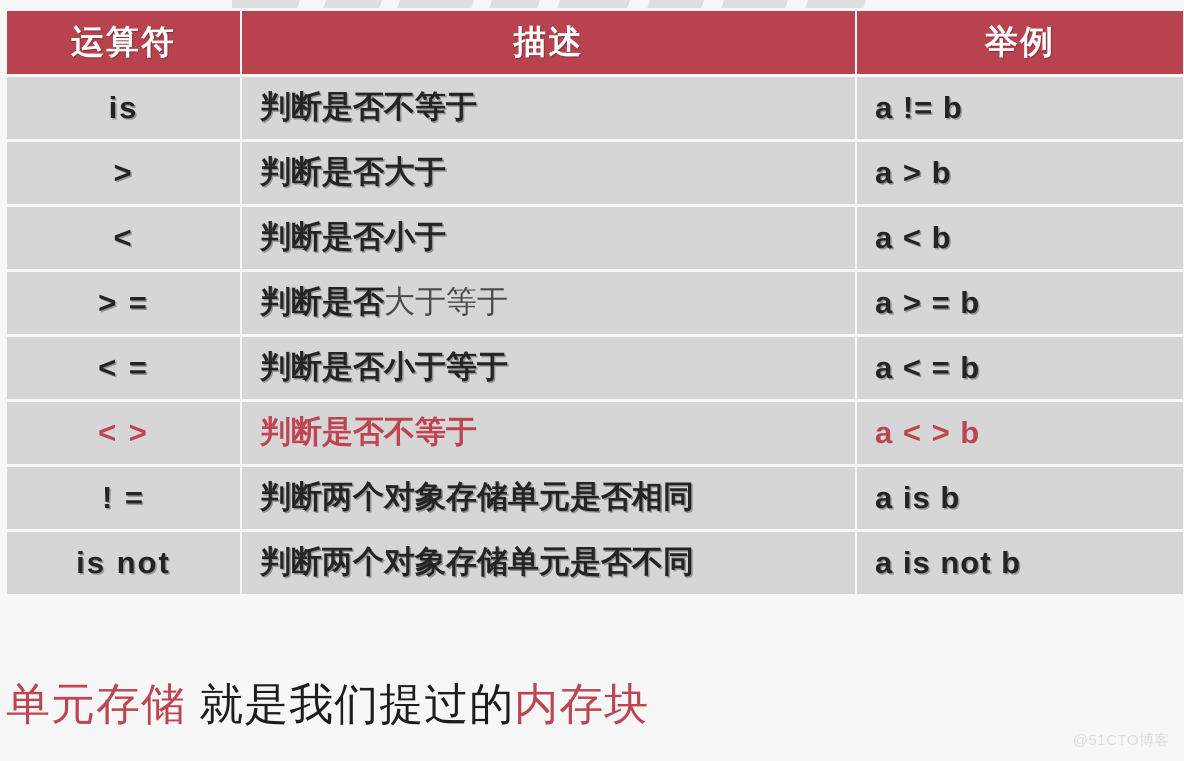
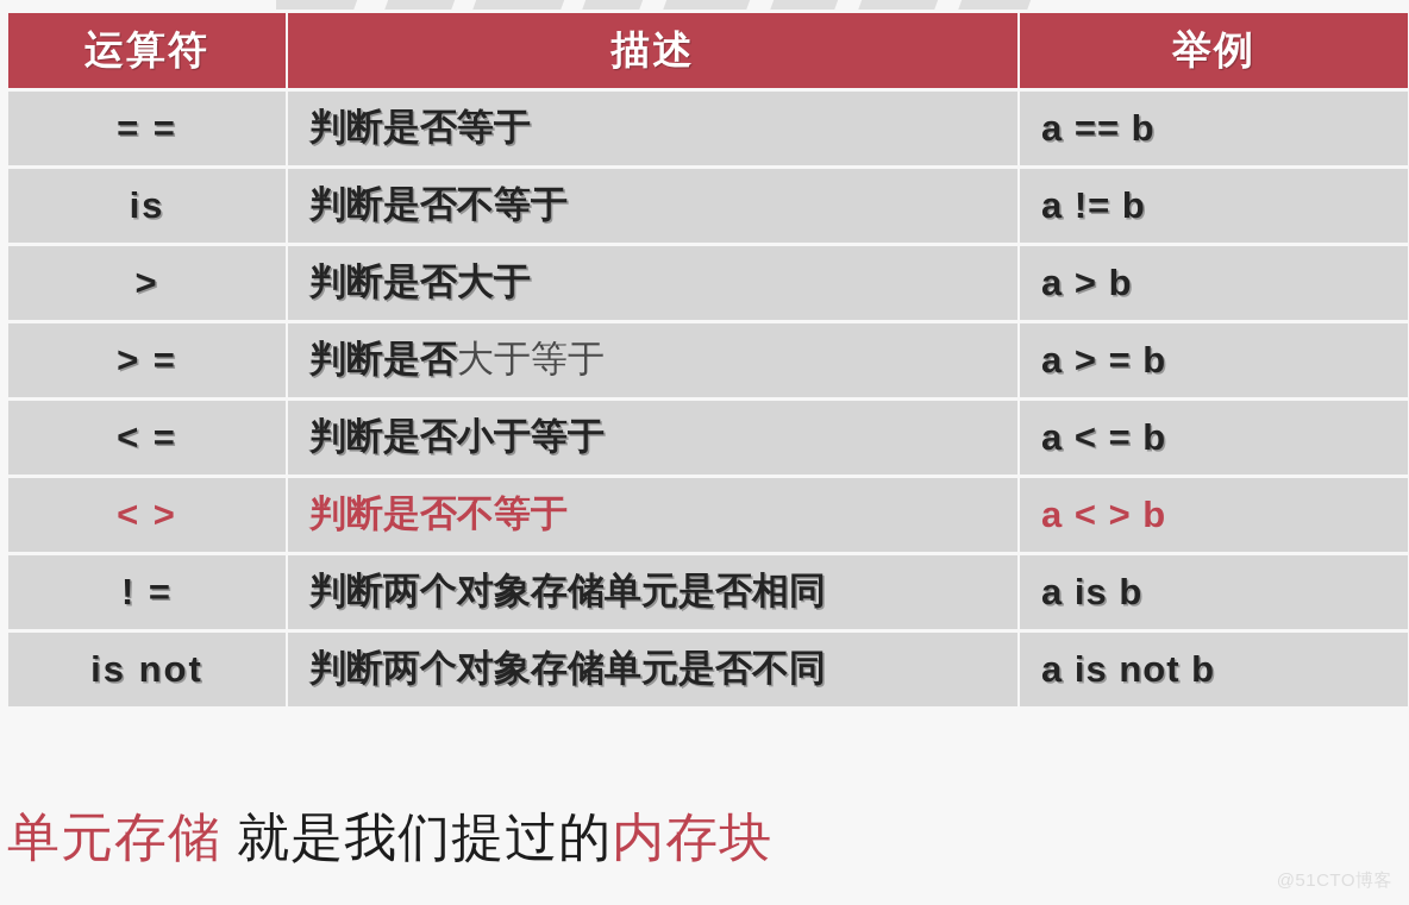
  运算符	描述	举例
+ = =	判断是否等于	a == b
  is	判断是否不等于	a != b
  >	判断是否大于	a > b
- <	判断是否小于	a < b
  > =	判断是否大于等于	a > = b
  < =	判断是否小于等于	a < = b
  < >	判断是否不等于	a < > b
  ! =	判断两个对象存储单元是否相同	a is b
  is not	判断两个对象存储单元是否不同	a is not b
  单元存储 就是我们提过的内存块
  @51CTO博客
